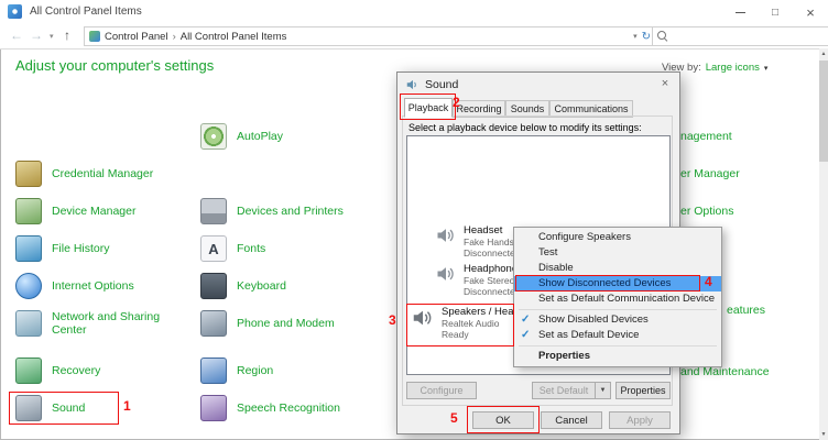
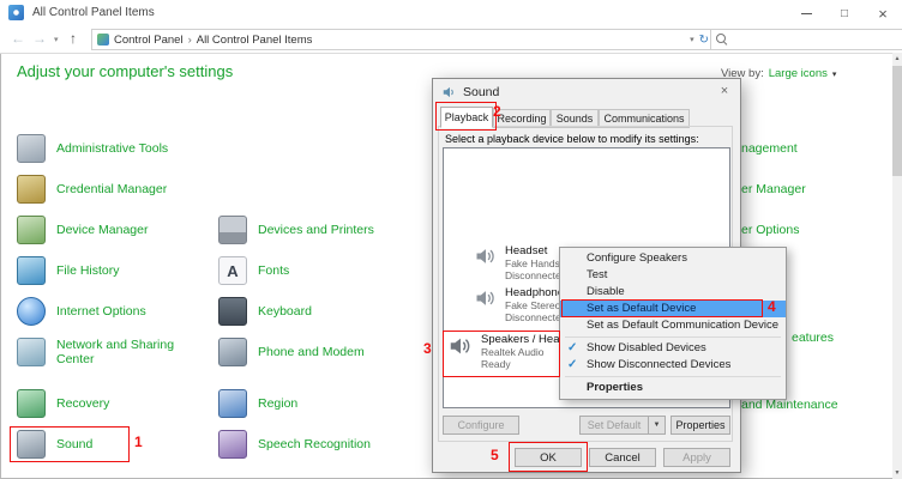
  All Control Panel Items
  Control Panel
  All Control Panel Items
  Adjust your computer's settings
  View by:
  Large icons
+ Administrative Tools
  Credential Manager
  Device Manager
  File History
  Internet Options
  Network and Sharing Center
  Recovery
  Sound
- AutoPlay
  Devices and Printers
  Fonts
  Keyboard
  Phone and Modem
  Region
  Speech Recognition
  nagement
  er Manager
  er Options
  eatures
  and Maintenance
  Sound
  Playback
  Recording
  Sounds
  Communications
  Select a playback device below to modify its settings:
  Headset
  Disconnect
  Headphon
  Fake Stereo
  Disconnect
  Realtek Audio
  Ready
  Configure
  Set Default
  Properties
  OK
  Cancel
  Apply
  Configure Speakers
  Test
  Disable
- Show Disconnected Devices
+ Set as Default Device
  Set as Default Communication Device
  Show Disabled Devices
- Set as Default Device
+ Show Disconnected Devices
  Properties
  1
  2
  3
  4
  5
